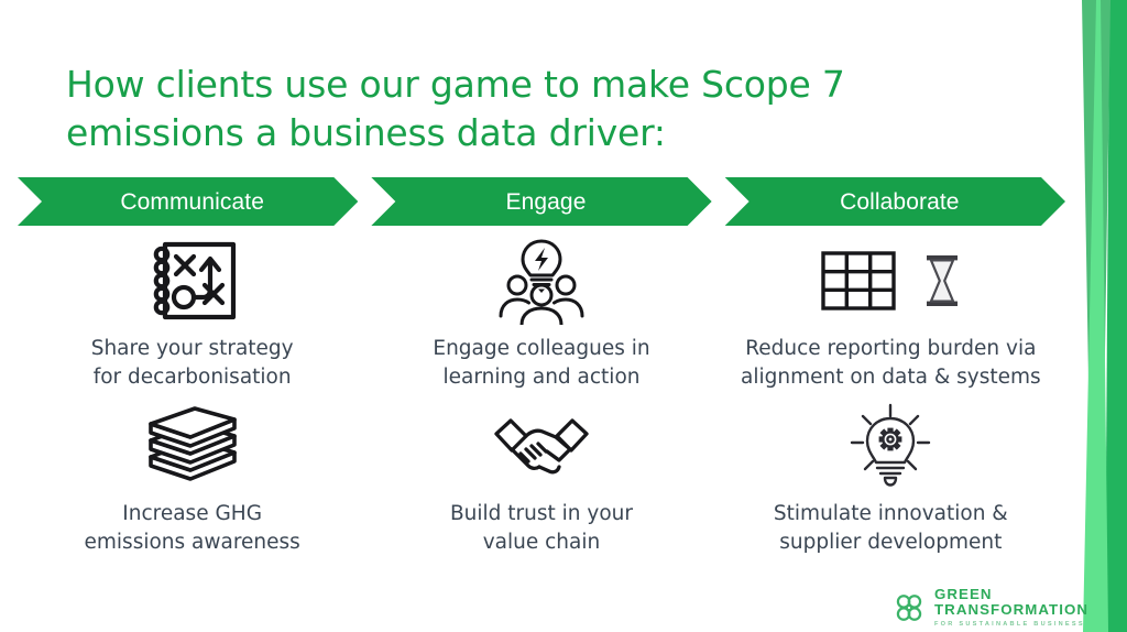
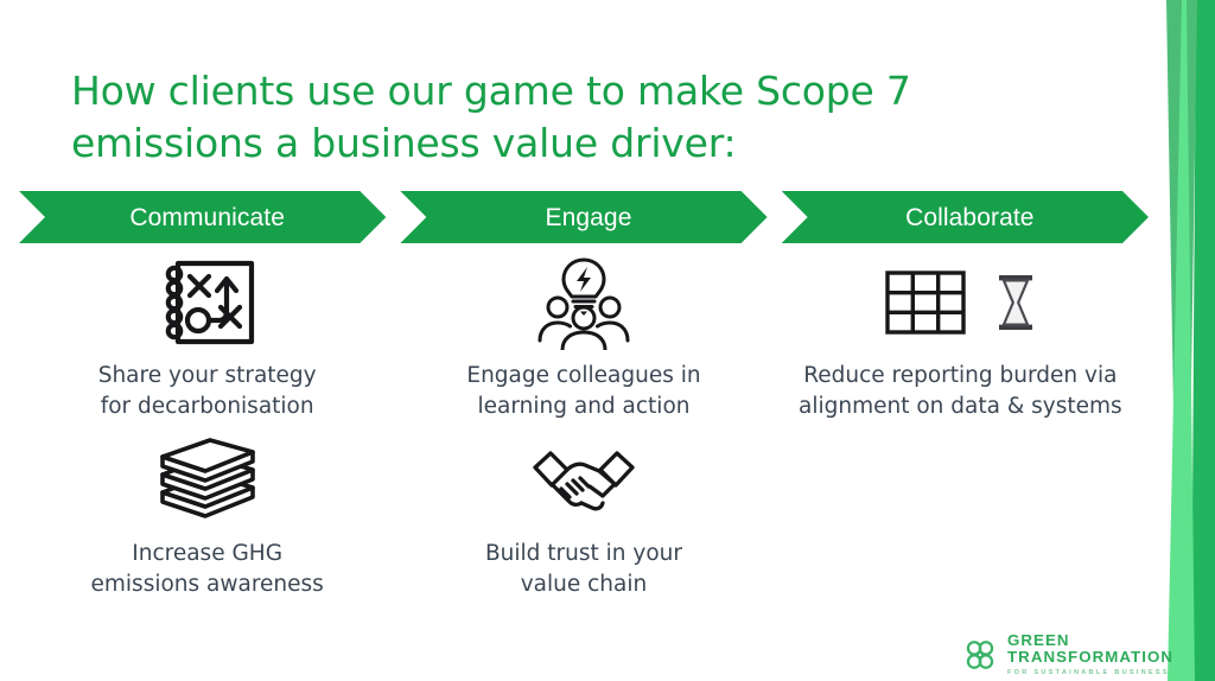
  How clients use our game to make Scope 7
- emissions a business data driver:
+ emissions a business value driver:
  Communicate
  Engage
  Collaborate
  Share your strategy
  for decarbonisation
  Engage colleagues in
  learning and action
  Reduce reporting burden via
  alignment on data & systems
  Increase GHG
  emissions awareness
  Build trust in your
  value chain
- Stimulate innovation &
- supplier development
  GREEN TRANSFORMATION
